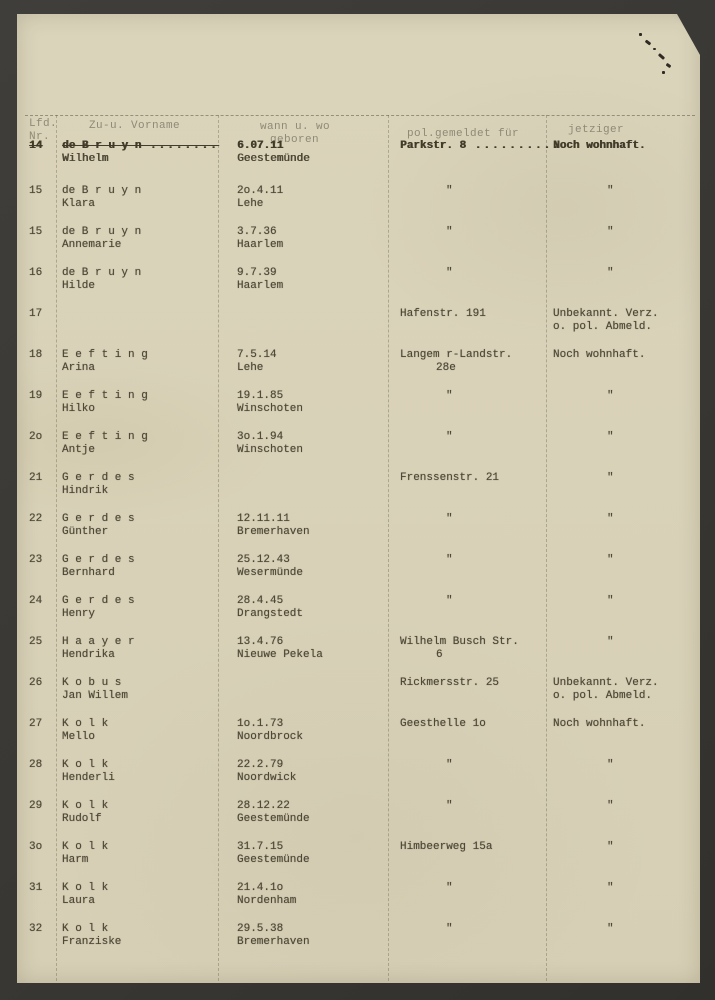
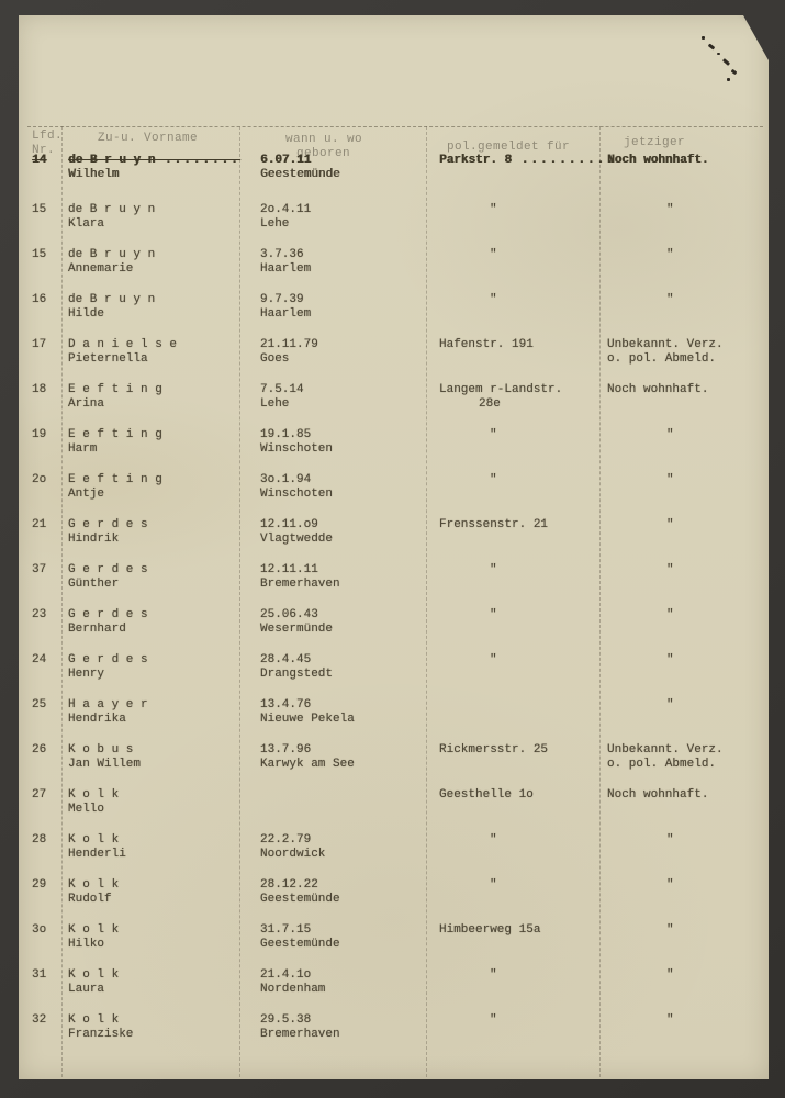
  Lfd.
  Nr.
  Zu-u. Vorname
  wann u. wo
  geboren
  pol.gemeldet für
  jetziger
  14
  de B r u y n ........
  Wilhelm
  6.07.11
  Geestemünde
  Parkstr. 8 ..........
  Noch wohnhaft.
  15
  de B r u y n
  Klara
  2o.4.11
  Lehe
  "
  "
  15
  de B r u y n
  Annemarie
  3.7.36
  Haarlem
  "
  "
  16
  de B r u y n
  Hilde
  9.7.39
  Haarlem
  "
  "
  17
+ D a n i e l s e
+ Pieternella
+ 21.11.79
+ Goes
  Hafenstr. 191
  Unbekannt. Verz.
  o. pol. Abmeld.
  18
  E e f t i n g
  Arina
  7.5.14
  Lehe
  Langem r-Landstr.
  28e
  Noch wohnhaft.
  19
  E e f t i n g
- Hilko
+ Harm
  19.1.85
  Winschoten
  "
  "
  2o
  E e f t i n g
  Antje
  3o.1.94
  Winschoten
  "
  "
  21
  G e r d e s
  Hindrik
+ 12.11.o9
+ Vlagtwedde
  Frenssenstr. 21
  "
- 22
+ 37
  G e r d e s
  Günther
  12.11.11
  Bremerhaven
  "
  "
  23
  G e r d e s
  Bernhard
- 25.12.43
+ 25.06.43
  Wesermünde
  "
  "
  24
  G e r d e s
  Henry
  28.4.45
  Drangstedt
  "
  "
  25
  H a a y e r
  Hendrika
  13.4.76
  Nieuwe Pekela
- Wilhelm Busch Str.
- 6
  "
  26
  K o b u s
  Jan Willem
+ 13.7.96
+ Karwyk am See
  Rickmersstr. 25
  Unbekannt. Verz.
  o. pol. Abmeld.
  27
  K o l k
  Mello
- 1o.1.73
- Noordbrock
  Geesthelle 1o
  Noch wohnhaft.
  28
  K o l k
  Henderli
  22.2.79
  Noordwick
  "
  "
  29
  K o l k
  Rudolf
  28.12.22
  Geestemünde
  "
  "
  3o
  K o l k
- Harm
+ Hilko
  31.7.15
  Geestemünde
  Himbeerweg 15a
  "
  31
  K o l k
  Laura
  21.4.1o
  Nordenham
  "
  "
  32
  K o l k
  Franziske
  29.5.38
  Bremerhaven
  "
  "
